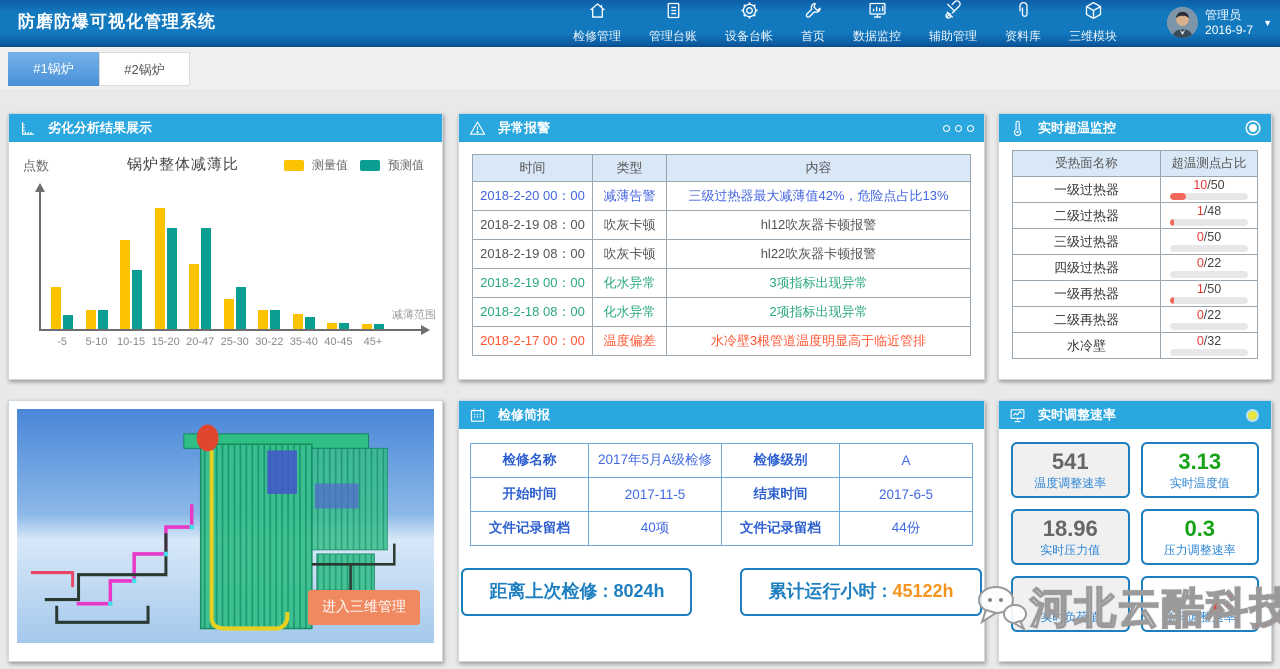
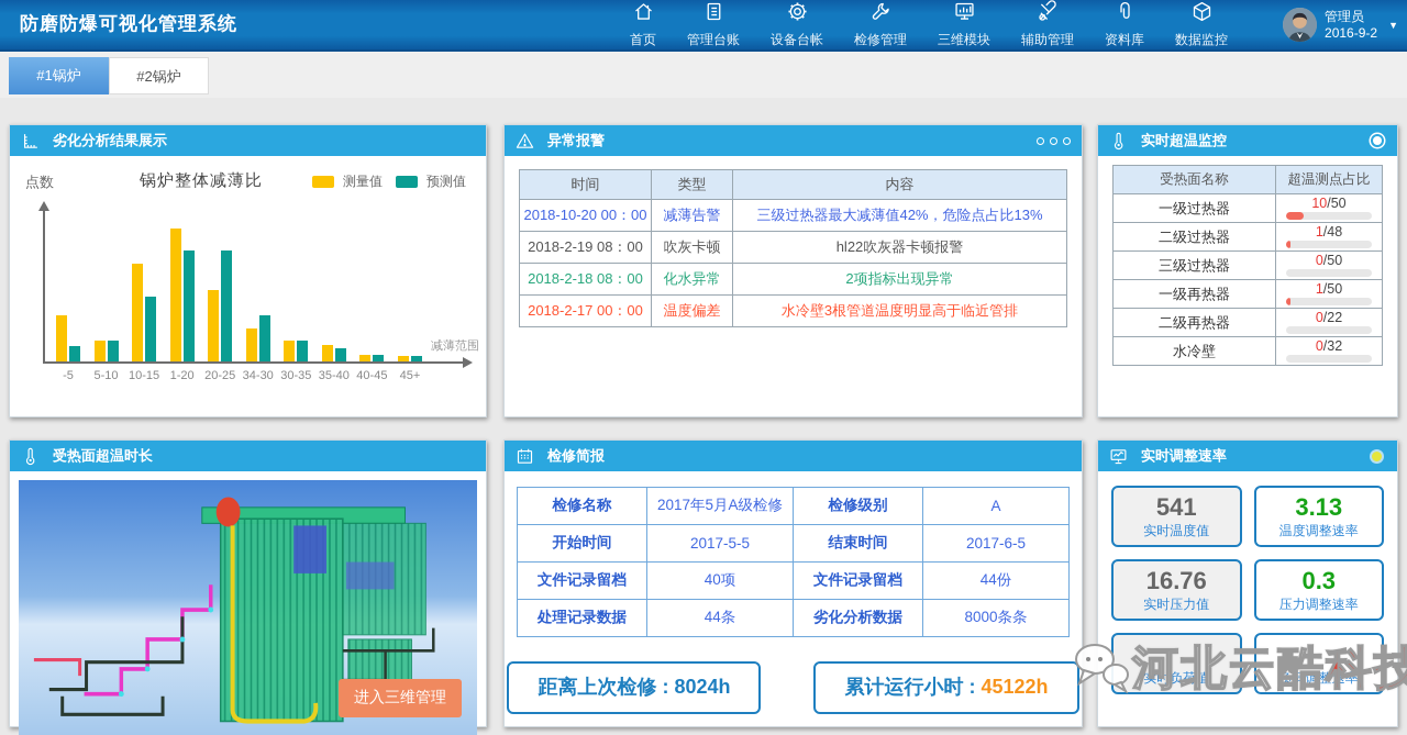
  防磨防爆可视化管理系统
- 检修管理
+ 首页
  管理台账
  设备台帐
- 首页
+ 检修管理
- 数据监控
+ 三维模块
  辅助管理
  资料库
- 三维模块
+ 数据监控
  管理员
- 2016-9-7
+ 2016-9-2
  ▼
  #1锅炉
  #2锅炉
  劣化分析结果展示
  点数
  锅炉整体减薄比
  测量值
  预测值
  -5
  5-10
  10-15
- 15-20
+ 1-20
- 20-47
+ 20-25
- 25-30
+ 34-30
- 30-22
+ 30-35
  35-40
  40-45
  45+
  减薄范围
  异常报警
  时间	类型	内容
- 2018-2-20 00：00	减薄告警	三级过热器最大减薄值42%，危险点占比13%
+ 2018-10-20 00：00	减薄告警	三级过热器最大减薄值42%，危险点占比13%
- 2018-2-19 08：00	吹灰卡顿	hl12吹灰器卡顿报警
  2018-2-19 08：00	吹灰卡顿	hl22吹灰器卡顿报警
- 2018-2-19 00：00	化水异常	3项指标出现异常
  2018-2-18 08：00	化水异常	2项指标出现异常
  2018-2-17 00：00	温度偏差	水冷壁3根管道温度明显高于临近管排
  实时超温监控
  受热面名称	超温测点占比
  一级过热器	10/50
  二级过热器	1/48
  三级过热器	0/50
- 四级过热器	0/22
  一级再热器	1/50
  二级再热器	0/22
  水冷壁	0/32
+ 受热面超温时长
  进入三维管理
  检修简报
  检修名称	2017年5月A级检修	检修级别	A
- 开始时间	2017-11-5	结束时间	2017-6-5
+ 开始时间	2017-5-5	结束时间	2017-6-5
  文件记录留档	40项	文件记录留档	44份
+ 处理记录数据	44条	劣化分析数据	8000条条
  距离上次检修 : 8024h
  累计运行小时 : 45122h
  实时调整速率
  541
- 温度调整速率
+ 实时温度值
  3.13
- 实时温度值
+ 温度调整速率
- 18.96
+ 16.76
  实时压力值
  0.3
  压力调整速率
  实时负荷值
  负荷调整速率
  河北云酷科技
